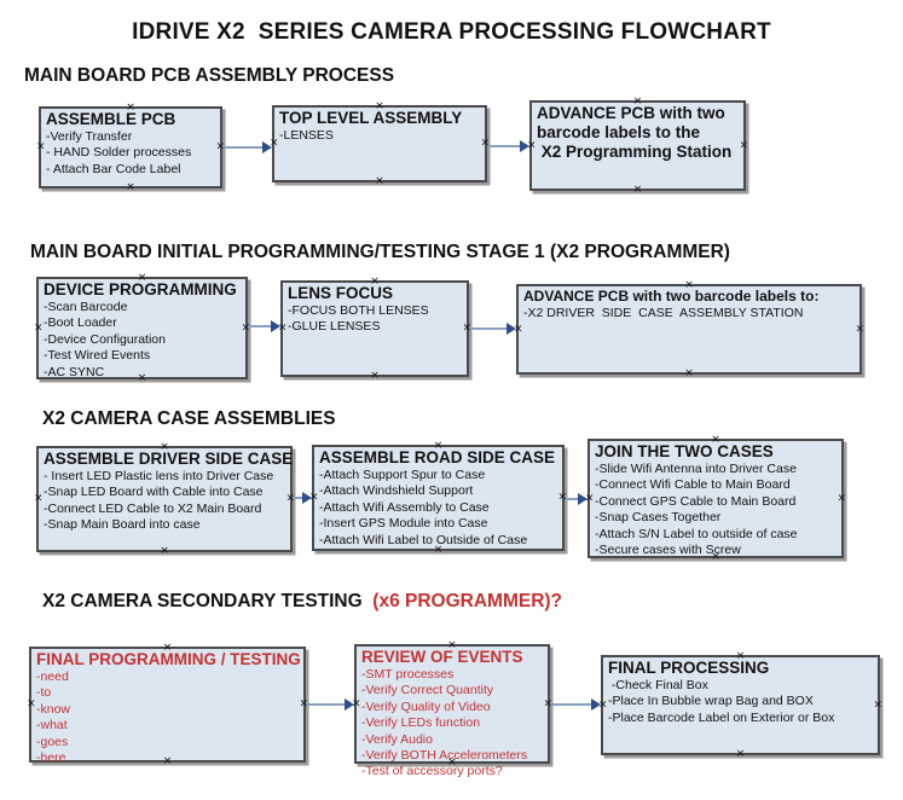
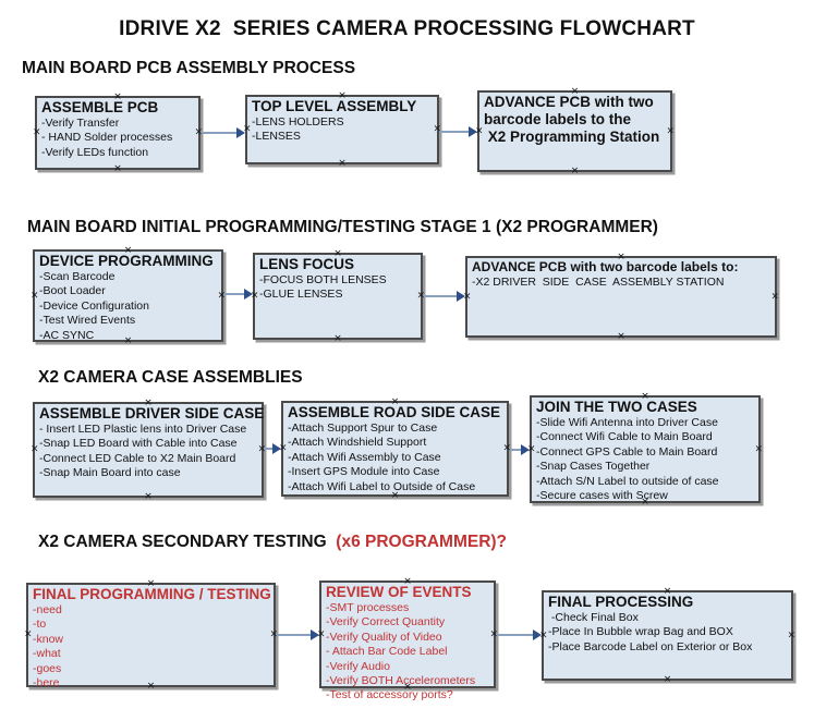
  IDRIVE X2 SERIES CAMERA PROCESSING FLOWCHART
  MAIN BOARD PCB ASSEMBLY PROCESS
  ×
  ×
  ×
  ×
  ASSEMBLE PCB
  -Verify Transfer
  - HAND Solder processes
- - Attach Bar Code Label
+ -Verify LEDs function
  ×
  ×
  ×
  ×
  TOP LEVEL ASSEMBLY
+ -LENS HOLDERS
  -LENSES
  ×
  ×
  ×
  ×
  ADVANCE PCB with two
  barcode labels to the
  X2 Programming Station
  MAIN BOARD INITIAL PROGRAMMING/TESTING STAGE 1 (X2 PROGRAMMER)
  ×
  ×
  ×
  ×
  DEVICE PROGRAMMING
  -Scan Barcode
  -Boot Loader
  -Device Configuration
  -Test Wired Events
  -AC SYNC
  ×
  ×
  ×
  ×
  LENS FOCUS
  -FOCUS BOTH LENSES
  -GLUE LENSES
  ×
  ×
  ×
  ×
  ADVANCE PCB with two barcode labels to:
  -X2 DRIVER SIDE CASE ASSEMBLY STATION
  X2 CAMERA CASE ASSEMBLIES
  ×
  ×
  ×
  ×
  ASSEMBLE DRIVER SIDE CASE
  - Insert LED Plastic lens into Driver Case
  -Snap LED Board with Cable into Case
  -Connect LED Cable to X2 Main Board
  -Snap Main Board into case
  ×
  ×
  ×
  ×
  ASSEMBLE ROAD SIDE CASE
  -Attach Support Spur to Case
  -Attach Windshield Support
  -Attach Wifi Assembly to Case
  -Insert GPS Module into Case
  -Attach Wifi Label to Outside of Case
  ×
  ×
  ×
  ×
  JOIN THE TWO CASES
  -Slide Wifi Antenna into Driver Case
  -Connect Wifi Cable to Main Board
  -Connect GPS Cable to Main Board
  -Snap Cases Together
  -Attach S/N Label to outside of case
  -Secure cases with Screw
  X2 CAMERA SECONDARY TESTING (x6 PROGRAMMER)?
  ×
  ×
  ×
  ×
  FINAL PROGRAMMING / TESTING
  -need
  -to
  -know
  -what
  -goes
  -here
  ×
  ×
  ×
  ×
  REVIEW OF EVENTS
  -SMT processes
  -Verify Correct Quantity
  -Verify Quality of Video
- -Verify LEDs function
+ - Attach Bar Code Label
  -Verify Audio
  -Verify BOTH Accelerometers
  -Test of accessory ports?
  ×
  ×
  ×
  ×
  FINAL PROCESSING
  -Check Final Box
  -Place In Bubble wrap Bag and BOX
  -Place Barcode Label on Exterior or Box
